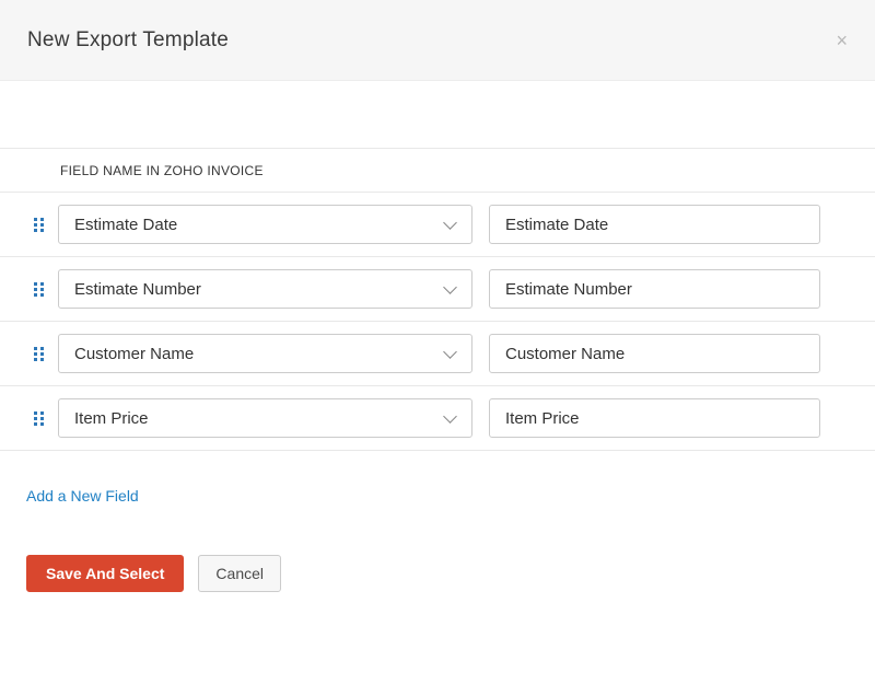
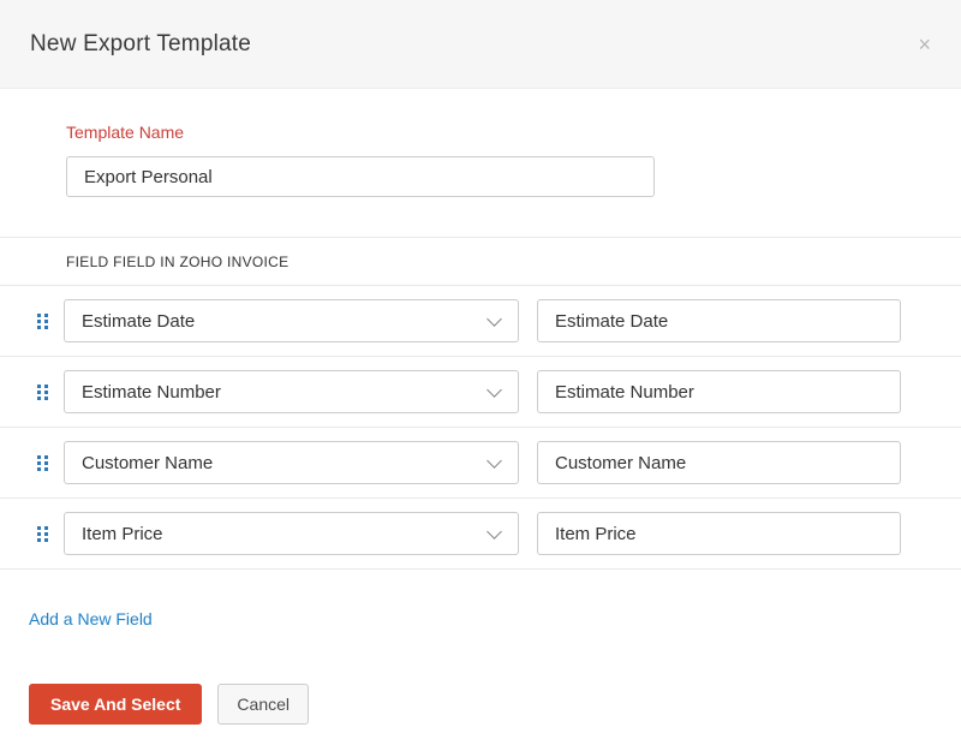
  New Export Template
  ×
+ Template Name
+ Export Personal
- FIELD NAME IN ZOHO INVOICE
+ FIELD FIELD IN ZOHO INVOICE
  Estimate Date
  Estimate Date
  Estimate Number
  Estimate Number
  Customer Name
  Customer Name
  Item Price
  Item Price
  Add a New Field
  Save And Select
  Cancel
